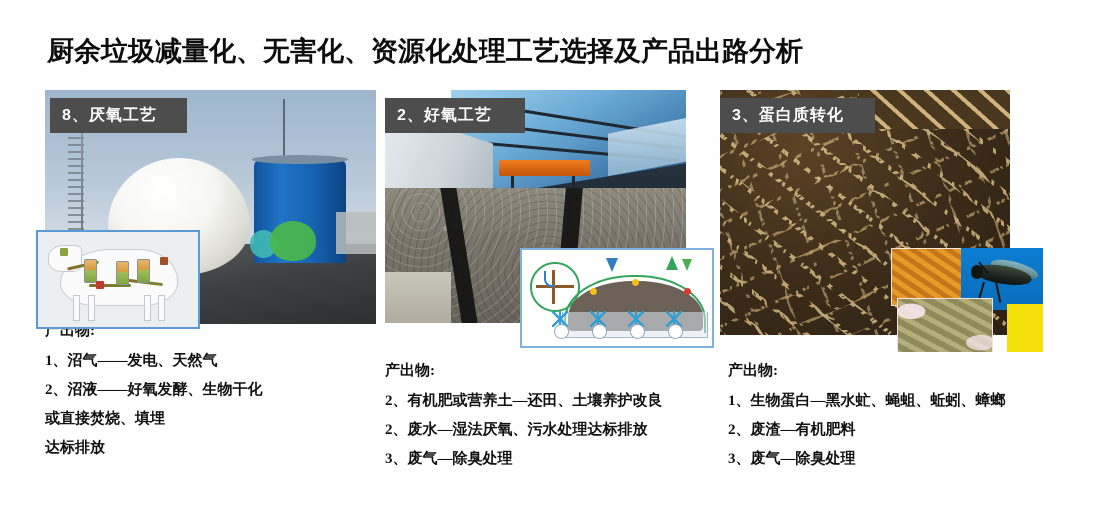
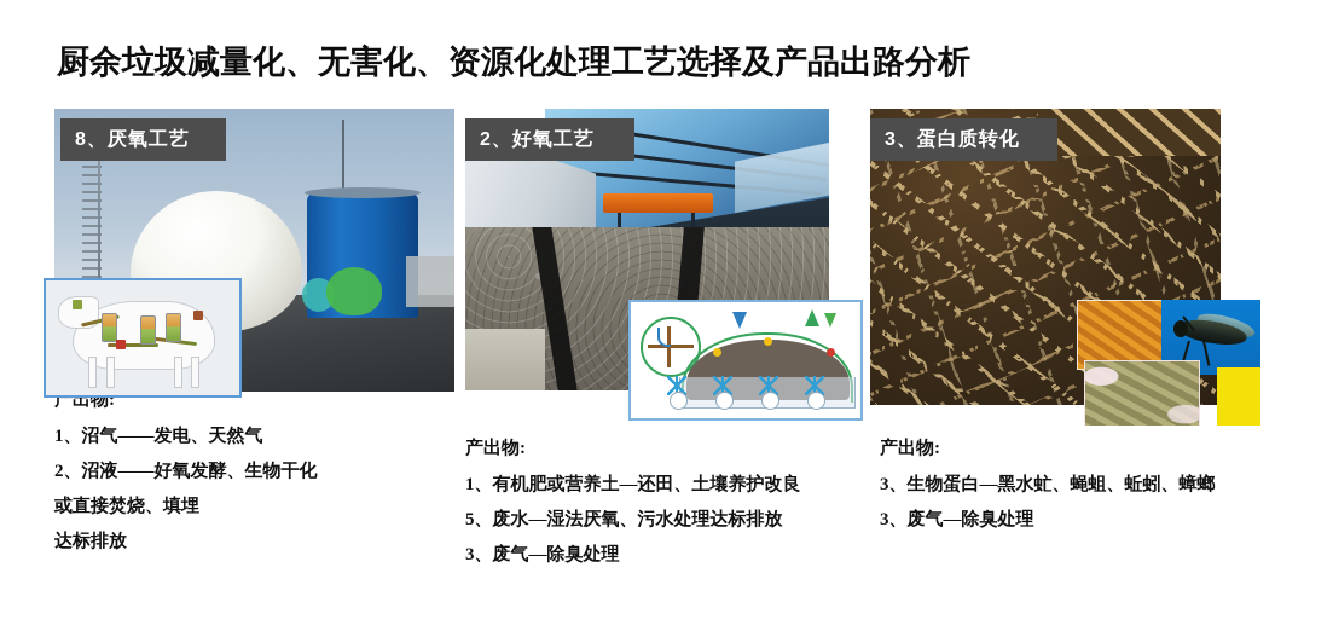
  厨余垃圾减量化、无害化、资源化处理工艺选择及产品出路分析
  8、厌氧工艺
  2、好氧工艺
  3、蛋白质转化
  产出物:
  1、沼气——发电、天然气
  2、沼液——好氧发酵、生物干化
  或直接焚烧、填埋
  达标排放
  产出物:
- 2、有机肥或营养土—还田、土壤养护改良
+ 1、有机肥或营养土—还田、土壤养护改良
- 2、废水—湿法厌氧、污水处理达标排放
+ 5、废水—湿法厌氧、污水处理达标排放
  3、废气—除臭处理
  产出物:
- 1、生物蛋白—黑水虻、蝇蛆、蚯蚓、蟑螂
+ 3、生物蛋白—黑水虻、蝇蛆、蚯蚓、蟑螂
- 2、废渣—有机肥料
  3、废气—除臭处理
